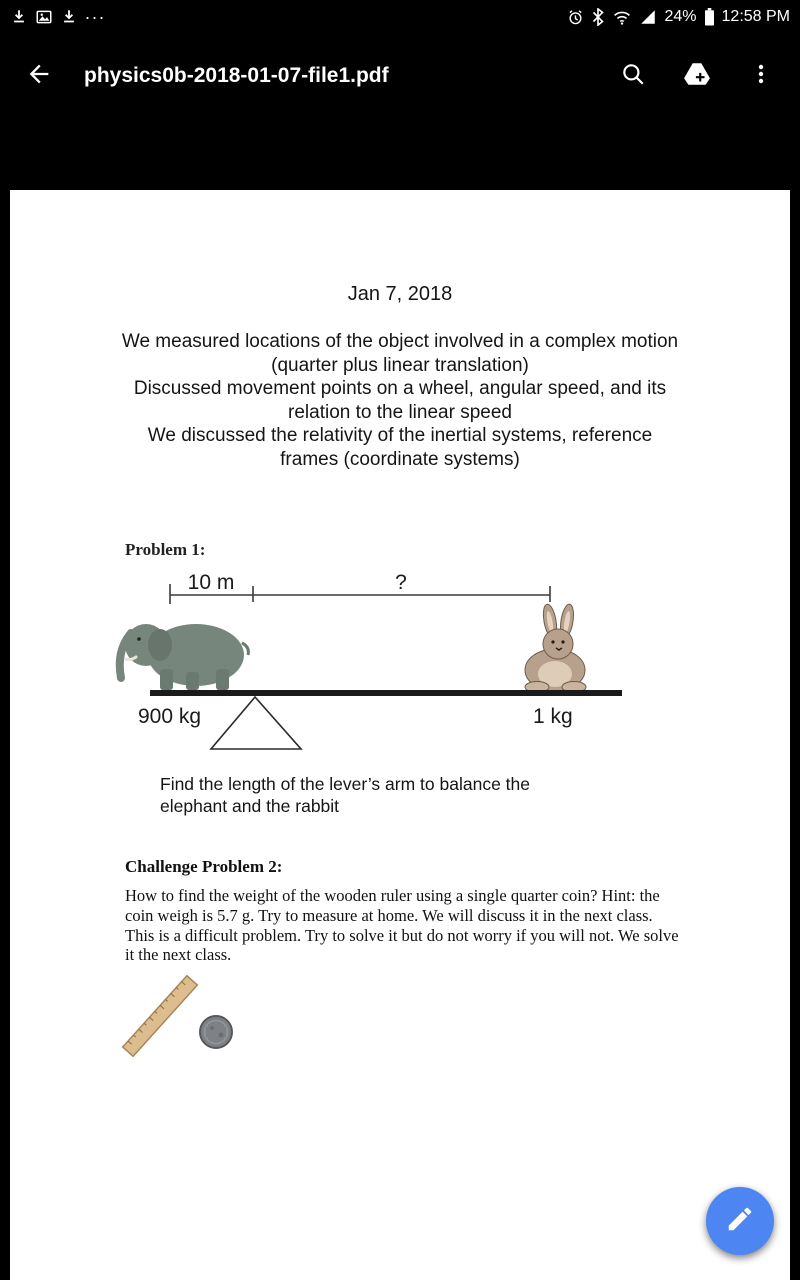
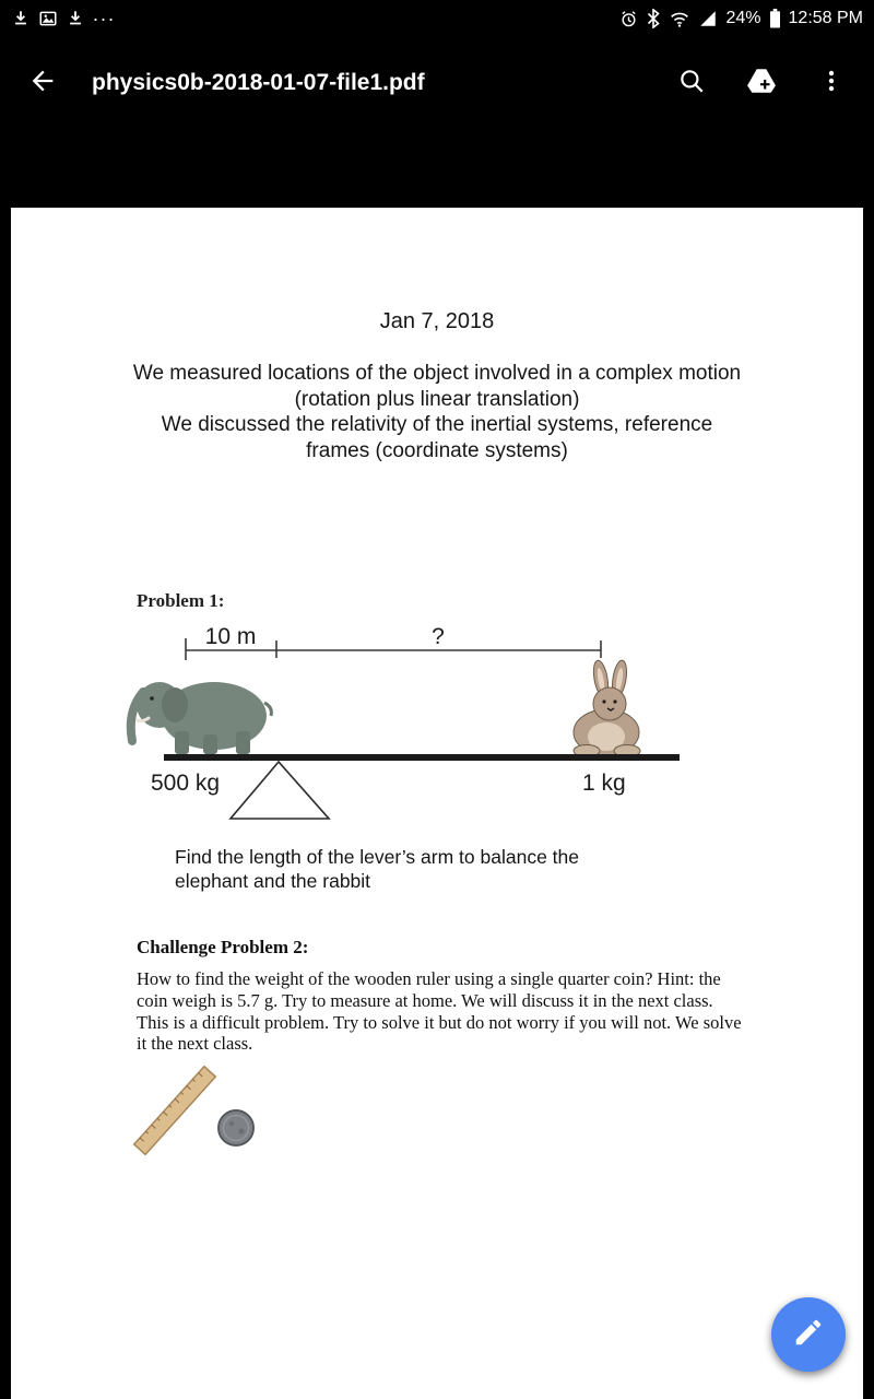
  ...
  24%
  12:58 PM
  physics0b-2018-01-07-file1.pdf
  Jan 7, 2018
- We measured locations of the object involved in a complex motion (quarter plus linear translation)
+ We measured locations of the object involved in a complex motion (rotation plus linear translation)
- Discussed movement points on a wheel, angular speed, and its relation to the linear speed
  We discussed the relativity of the inertial systems, reference frames (coordinate systems)
  Problem 1:
  10 m
  ?
- 900 kg
+ 500 kg
  1 kg
  Find the length of the lever’s arm to balance the
  elephant and the rabbit
  Challenge Problem 2:
  How to find the weight of the wooden ruler using a single quarter coin? Hint: the coin weigh is 5.7 g. Try to measure at home. We will discuss it in the next class. This is a difficult problem. Try to solve it but do not worry if you will not. We solve it the next class.
